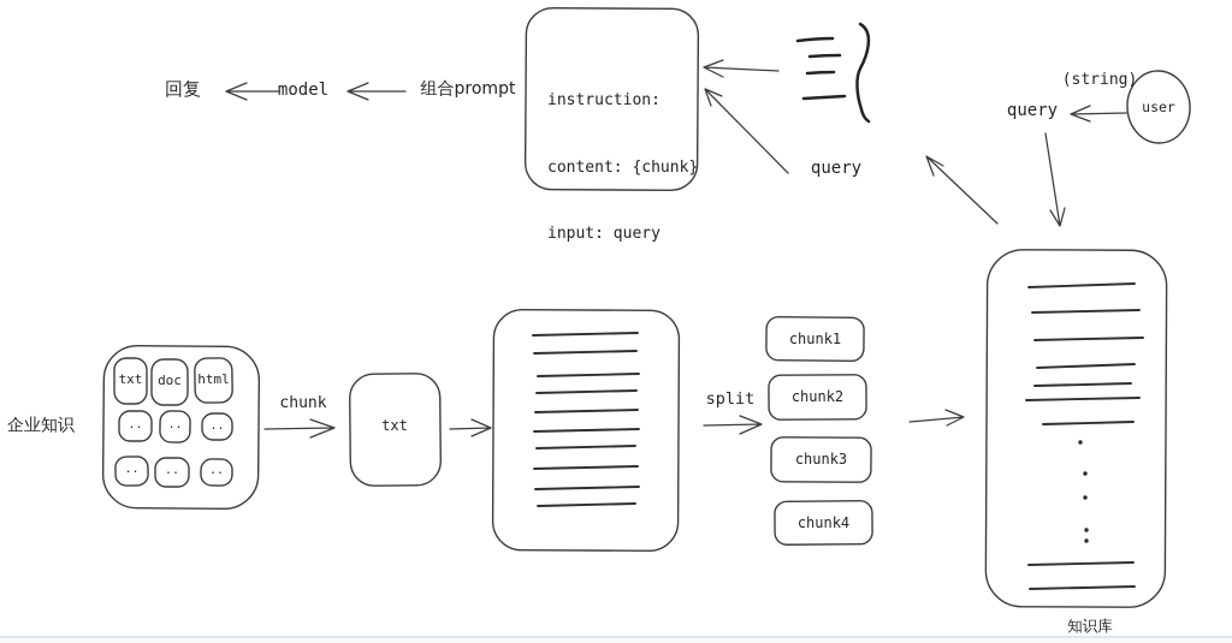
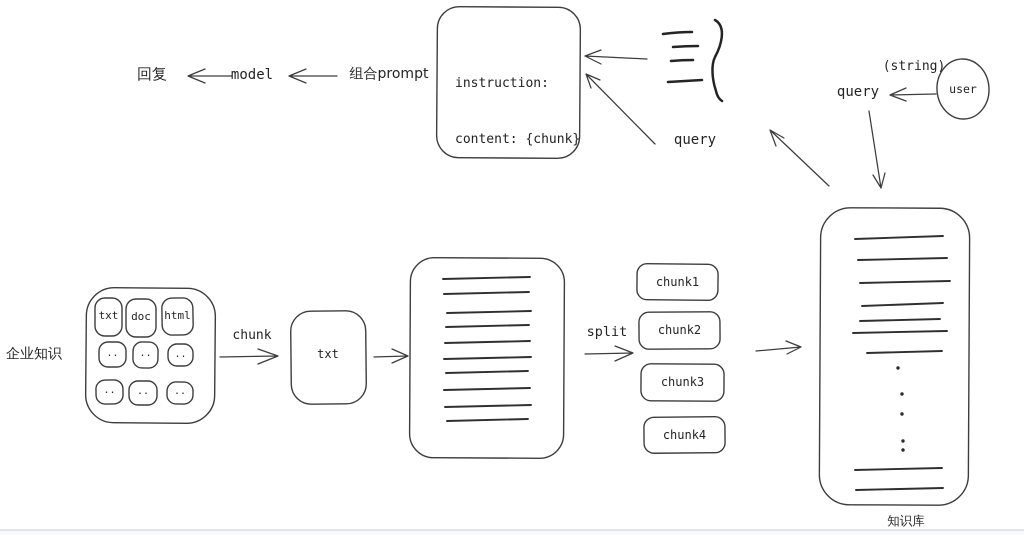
  回复
  model
  组合prompt
  instruction:
  content: {chunk}
- input: query
  query
  (string)
  query
  user
  企业知识
  txt
  doc
  html
  ..
  ..
  ..
  ..
  ..
  ..
  chunk
  txt
  split
  chunk1
  chunk2
  chunk3
  chunk4
  知识库
